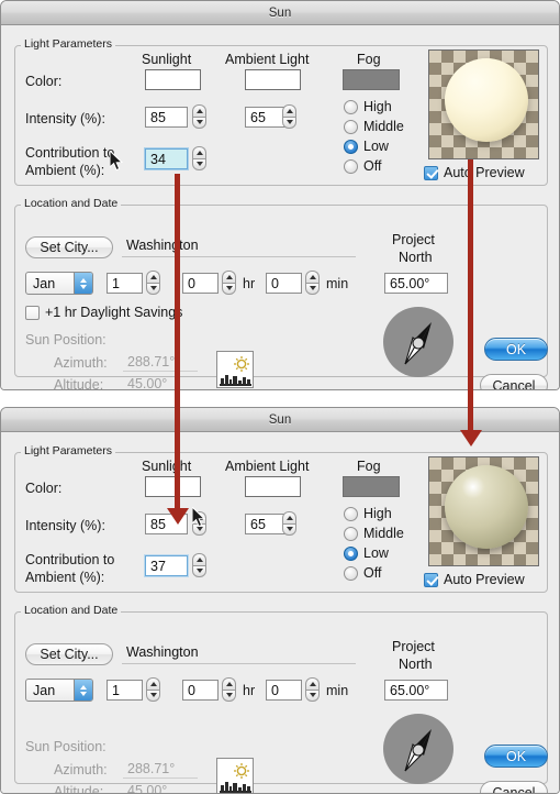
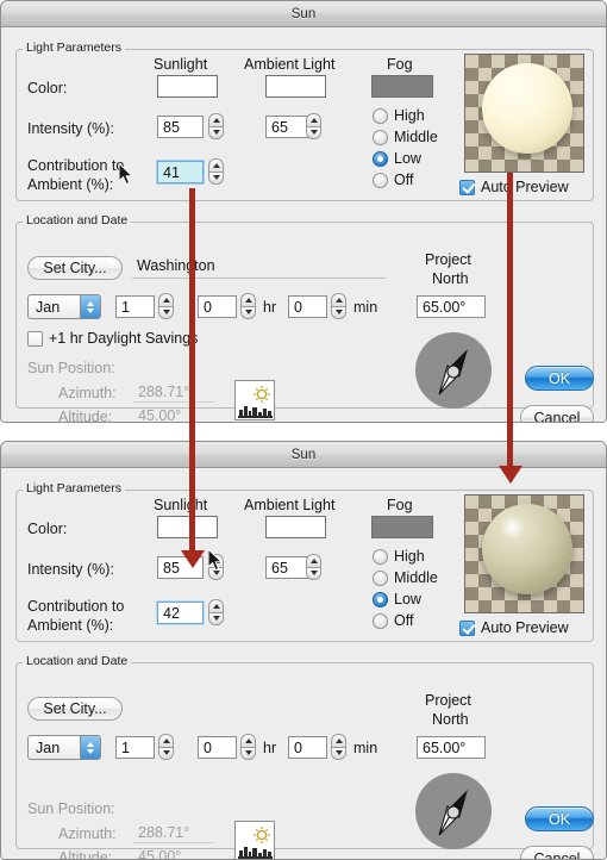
  Sun
  Light Parameters
  Sunlight
  Ambient Light
  Fog
  Color:
  Intensity (%):
  85
  65
  Contribution t
  Ambient (%):
- 34
+ 41
  High
  Middle
  Low
  Off
  Aut Preview
  Location and Date
  Set City...
  Washinton
  Project
  North
  65.00°
  Jan
  1
  0
  hr
  0
  min
  +1 hr Daylight Saving
  Sun Position:
  Azimuth:
  288.71°
  Altitude:
  45.00°
  OK
  Cancel
  Sun
  Light Parameters
  Sunliht
  Ambient Light
  Fog
  Color:
  Intensity (%):
  85
  65
  Contribution to
  Ambient (%):
- 37
+ 42
  High
  Middle
  Low
  Off
  Auto Preview
  Location and Date
  Set City...
- Washington
  Project
  North
  65.00°
  Jan
  1
  0
  hr
  0
  min
  Sun Position:
  Azimuth:
  288.71°
  Altitude:
  45.00°
  OK
  Cancel
